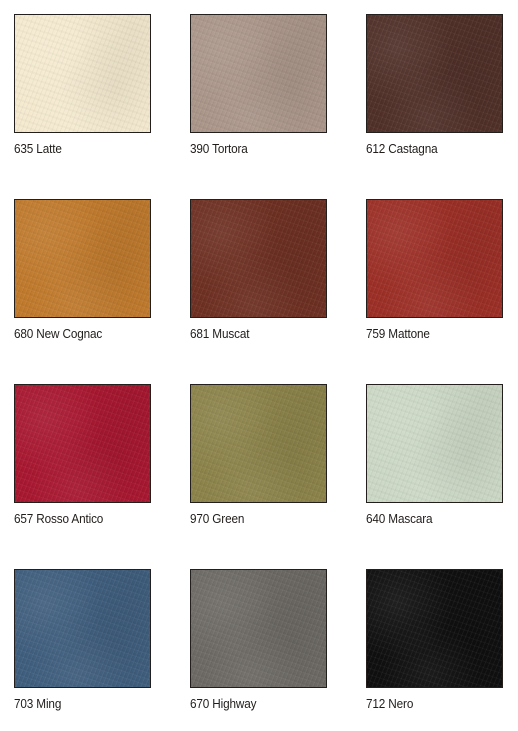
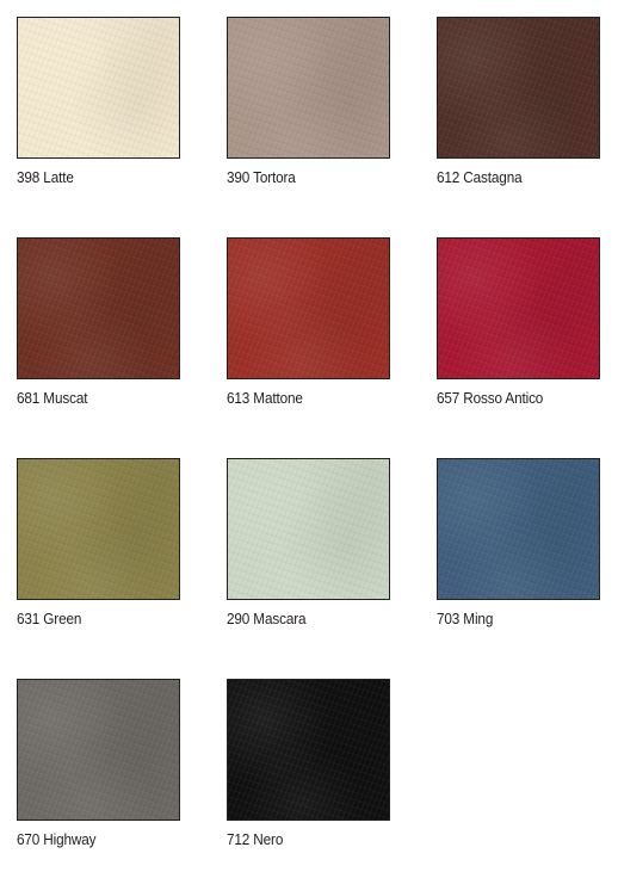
- 635 Latte
+ 398 Latte
  390 Tortora
  612 Castagna
- 680 New Cognac
  681 Muscat
- 759 Mattone
+ 613 Mattone
  657 Rosso Antico
- 970 Green
+ 631 Green
- 640 Mascara
+ 290 Mascara
  703 Ming
  670 Highway
  712 Nero
